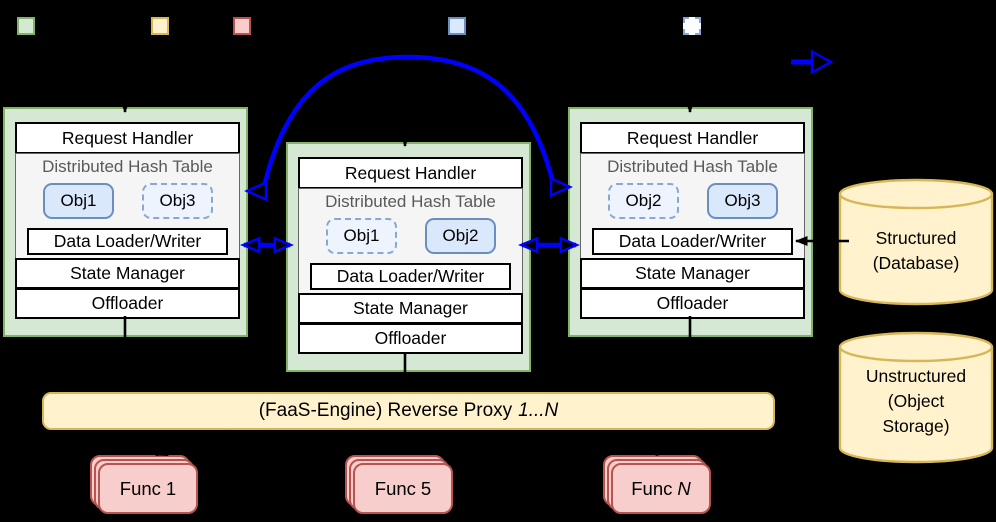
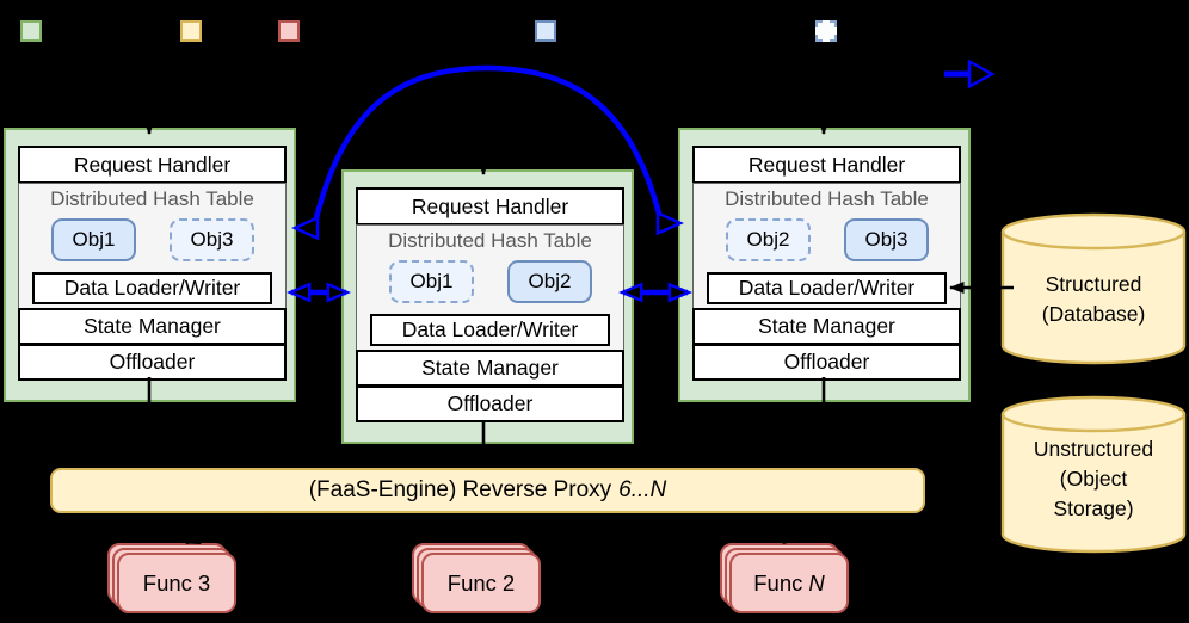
  Request Handler
  Distributed Hash Table
  Obj1
  Obj3
  Data Loader/Writer
  State Manager
  Offloader
  Request Handler
  Distributed Hash Table
  Obj1
  Obj2
  Data Loader/Writer
  State Manager
  Offloader
  Request Handler
  Distributed Hash Table
  Obj2
  Obj3
  Data Loader/Writer
  State Manager
  Offloader
  Structured
  (Database)
  Unstructured
  (Object
  Storage)
  (FaaS-Engine) Reverse Proxy
- 1...N
+ 6...N
  Func
- 1
+ 3
  Func
- 5
+ 2
  Func
  N
